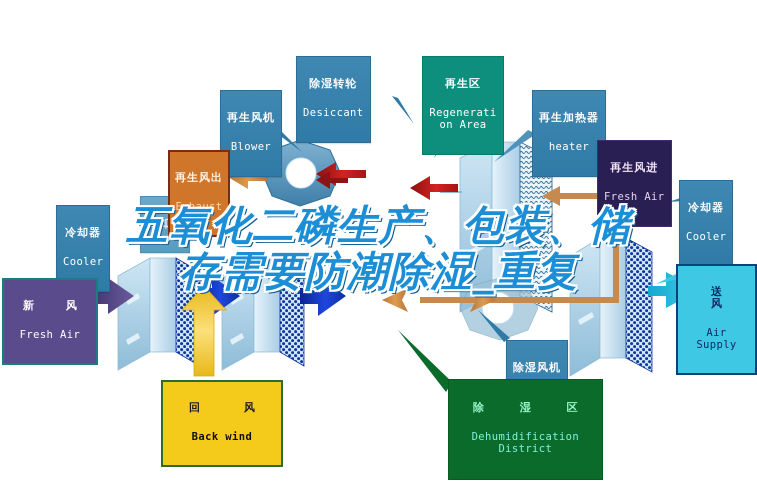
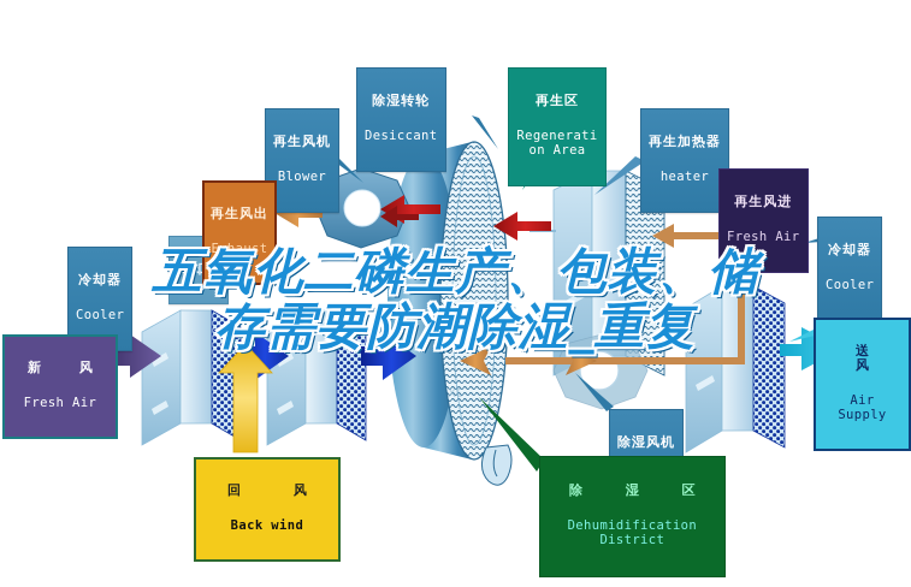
+ xt
  五氧化二磷生产、包装、储
  存需要防潮除湿_重复
  除湿转轮
  Desiccant
  再生风机
  Blower
  再生区
  Regenerati
  on Area
  再生加热器
  heater
  再生风出
  Exhaust
  再生风进
  Fresh Air
  冷却器
  Cooler
  冷却器
  Cooler
  新 风
  Fresh Air
  回 风
  Back wind
  除湿风机
  除 湿 区
  Dehumidification
  District
  送 风
  Air Supply
